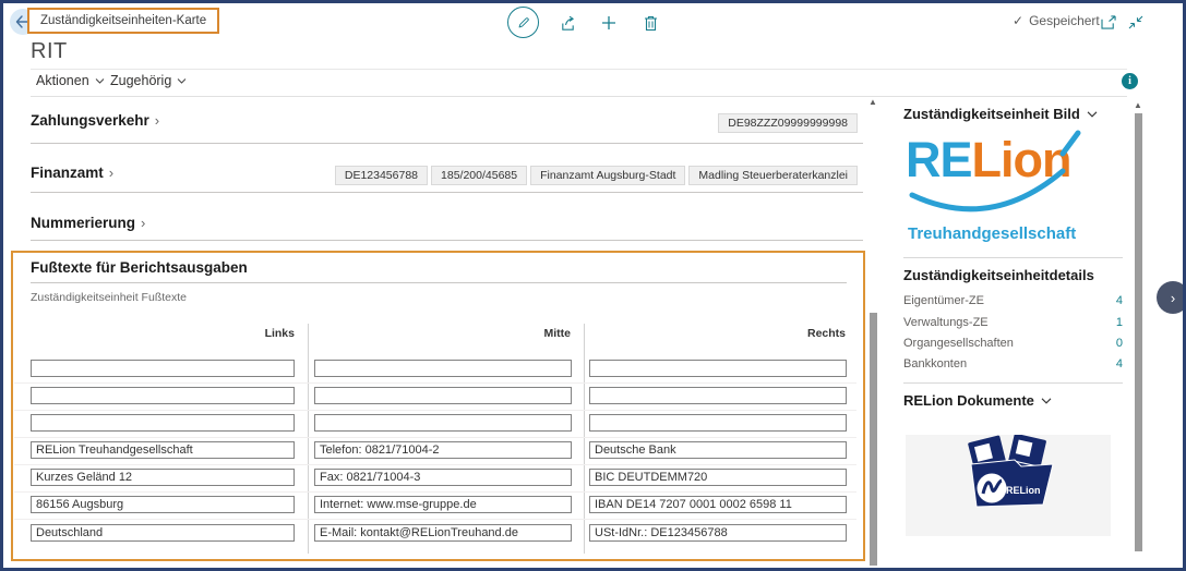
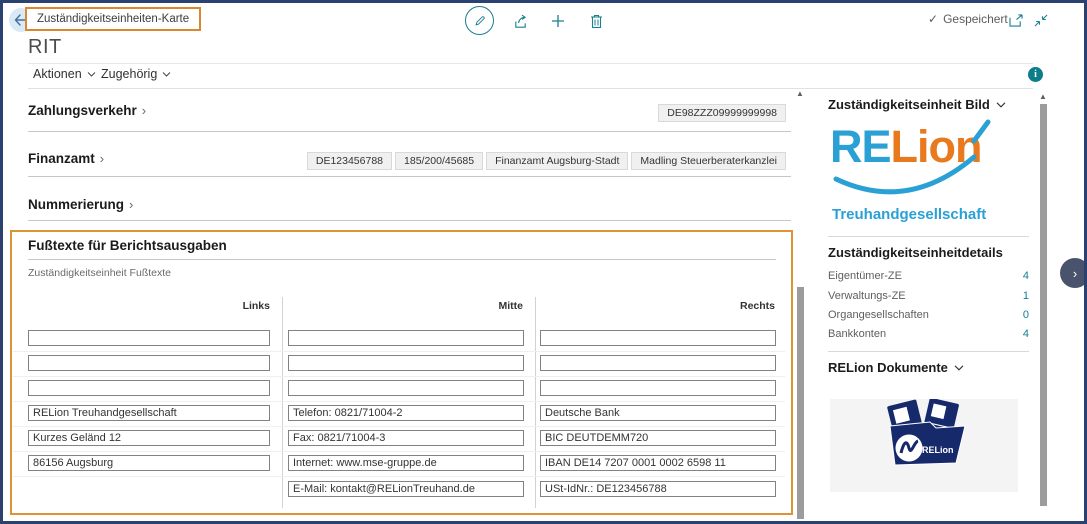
  Zuständigkeitseinheiten-Karte
  ✓
  Gespeichert
  RIT
  Aktionen
  Zugehörig
  i
  Zahlungsverkehr
  ›
  DE98ZZZ09999999998
  Finanzamt
  ›
  DE123456788
  185/200/45685
  Finanzamt Augsburg-Stadt
  Madling Steuerberaterkanzlei
  Nummerierung
  ›
  Fußtexte für Berichtsausgaben
  Zuständigkeitseinheit Fußtexte
  Links
  Mitte
  Rechts
  RELion Treuhandgesellschaft
  Kurzes Geländ 12
  86156 Augsburg
- Deutschland
  Telefon: 0821/71004-2
  Fax: 0821/71004-3
  Internet: www.mse-gruppe.de
  E-Mail: kontakt@RELionTreuhand.de
  Deutsche Bank
  BIC DEUTDEMM720
  IBAN DE14 7207 0001 0002 6598 11
  USt-IdNr.: DE123456788
  ▲
  Zuständigkeitseinheit Bild
  RELion
  Treuhandgesellschaft
  Zuständigkeitseinheitdetails
  Eigentümer-ZE
  4
  Verwaltungs-ZE
  1
  Organgesellschaften
  0
  Bankkonten
  4
  RELion Dokumente
  RELion
  ▲
  ›
